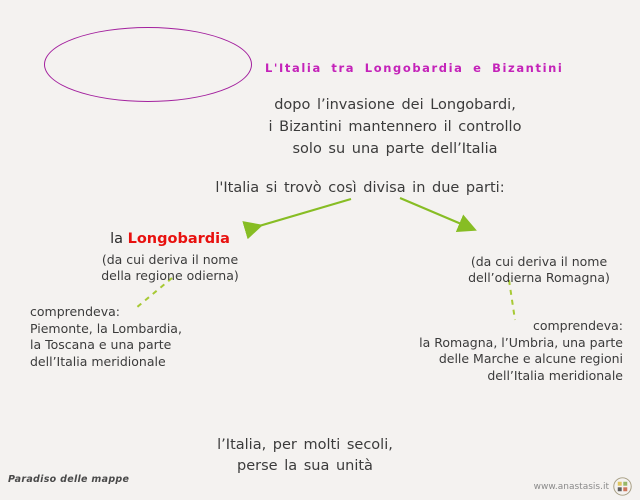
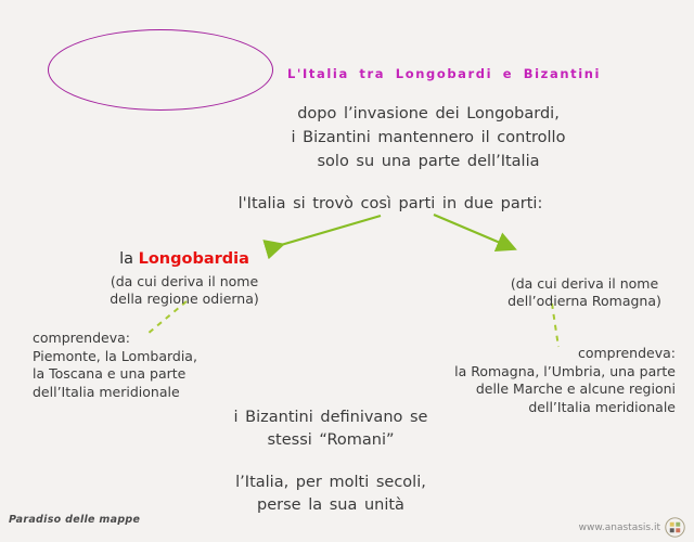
- L'Italia tra Longobardia e Bizantini
+ L'Italia tra Longobardi e Bizantini
  dopo l’invasione dei Longobardi,
  i Bizantini mantennero il controllo
  solo su una parte dell’Italia
- l'Italia si trovò così divisa in due parti:
+ l'Italia si trovò così parti in due parti:
  la Longobardia
  (da cui deriva il nome
  della regione odierna)
  comprendeva:
  Piemonte, la Lombardia,
  la Toscana e una parte
  dell’Italia meridionale
  (da cui deriva il nome
  dell’odierna Romagna)
  comprendeva:
  la Romagna, l’Umbria, una parte
  delle Marche e alcune regioni
  dell’Italia meridionale
+ i Bizantini definivano se
+ stessi “Romani”
  l’Italia, per molti secoli,
  perse la sua unità
  Paradiso delle mappe
  www.anastasis.it
